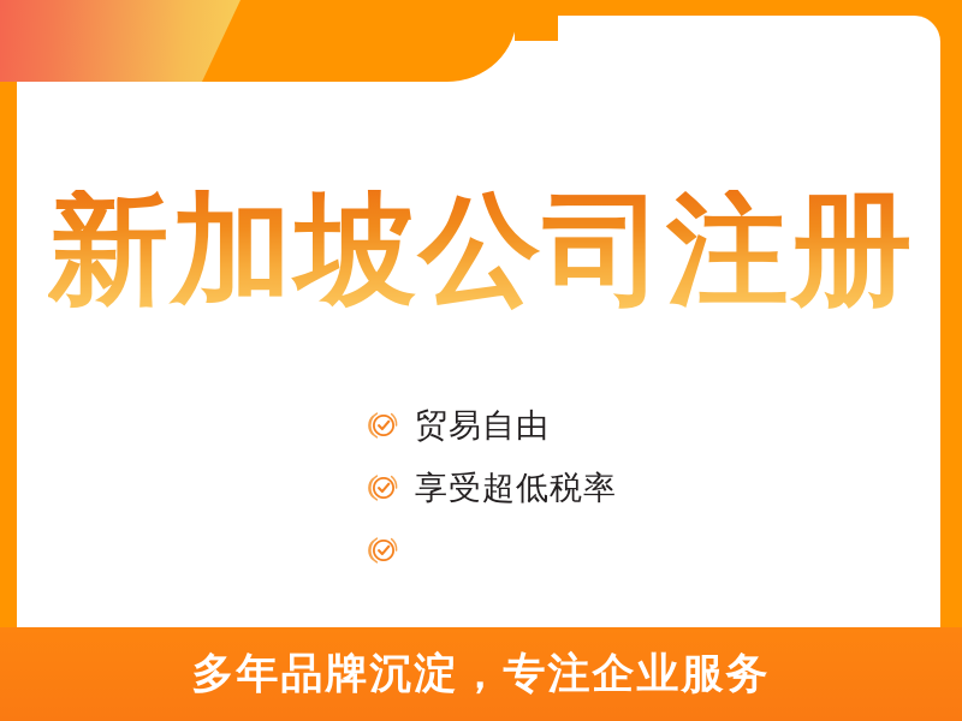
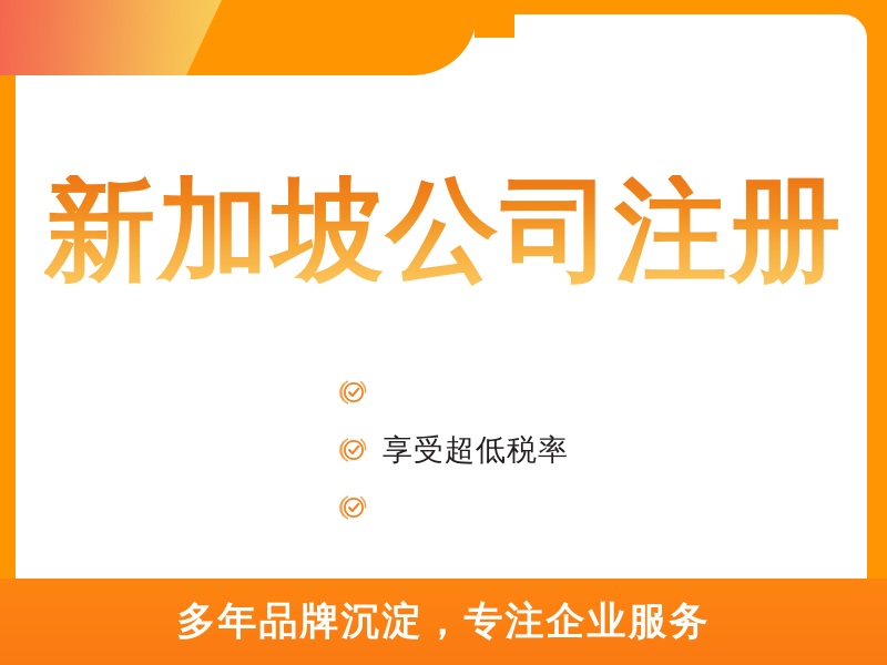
  新加坡公司注册
- 贸易自由
  享受超低税率
  多年品牌沉淀，专注企业服务
